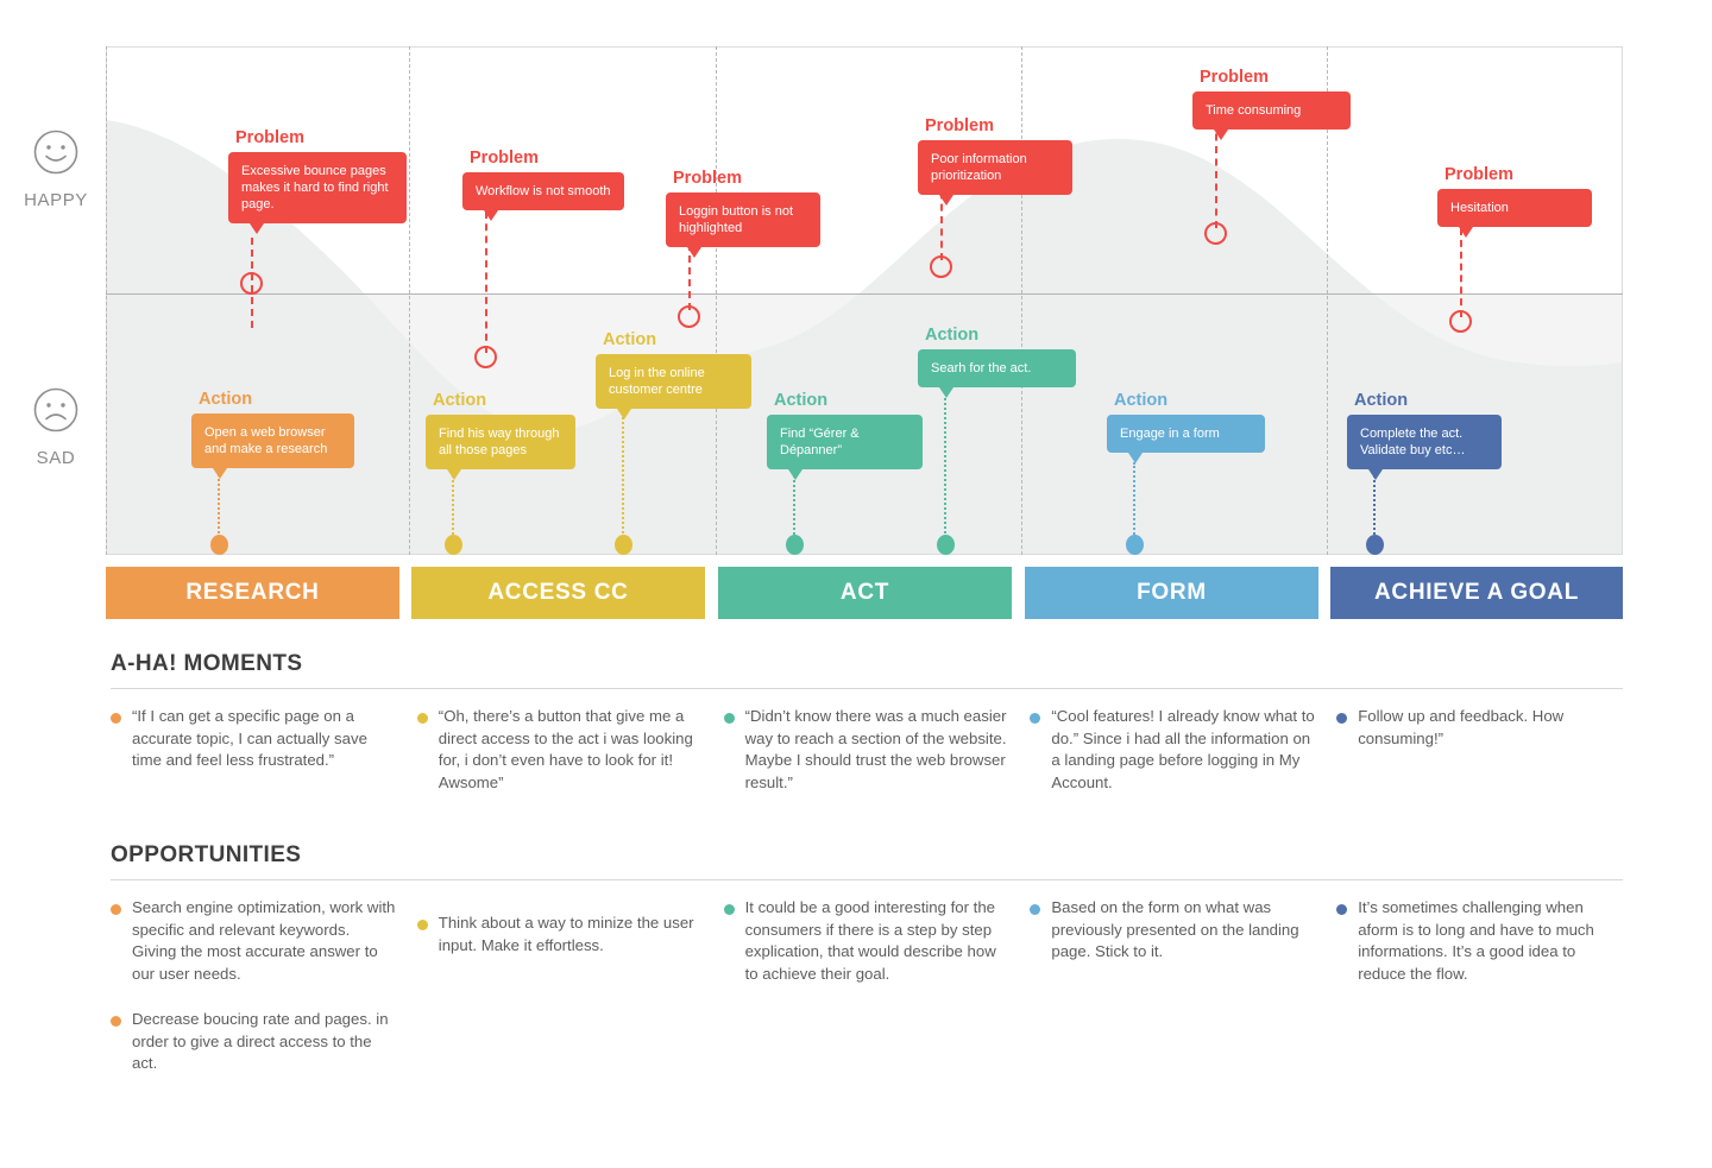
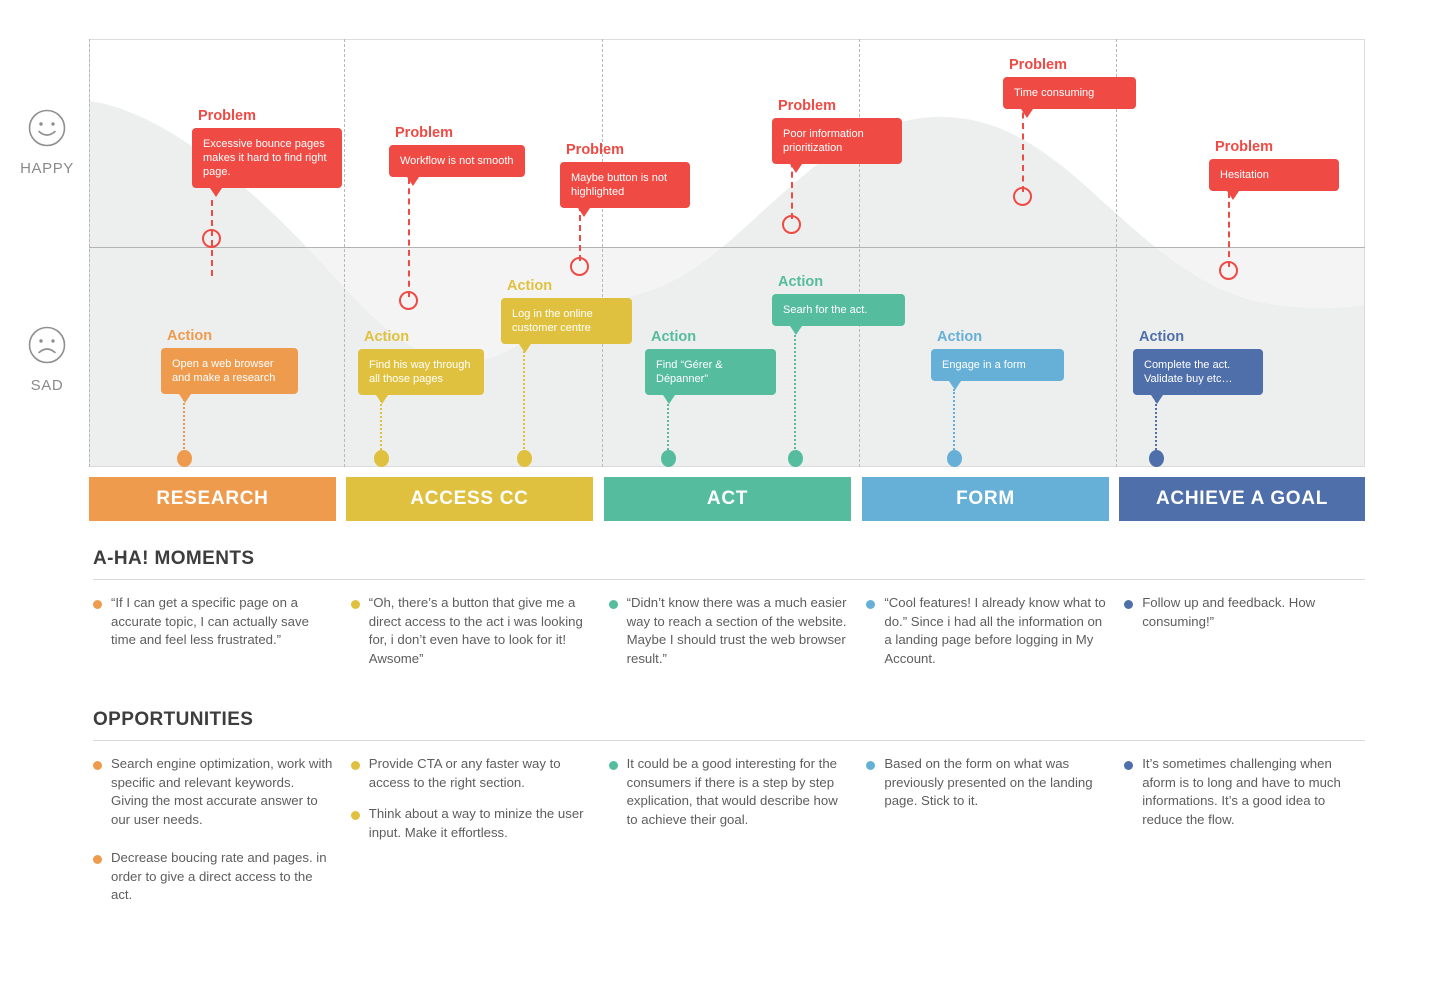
  HAPPY
  SAD
  Problem
  Excessive bounce pages makes it hard to find right page.
  Problem
  Workflow is not smooth
  Problem
- Loggin button is not highlighted
+ Maybe button is not highlighted
  Problem
  Poor information prioritization
  Problem
  Time consuming
  Problem
  Hesitation
  Action
  Open a web browser and make a research
  Action
  Find his way through all those pages
  Action
  Log in the online customer centre
  Action
  Find “Gérer & Dépanner”
  Action
  Searh for the act.
  Action
  Engage in a form
  Action
  Complete the act. Validate buy etc…
  RESEARCH
  ACCESS CC
  ACT
  FORM
  ACHIEVE A GOAL
  A-HA! MOMENTS
  “If I can get a specific page on a accurate topic, I can actually save time and feel less frustrated.”
  “Oh, there’s a button that give me a direct access to the act i was looking for, i don’t even have to look for it! Awsome”
  “Didn’t know there was a much easier way to reach a section of the website. Maybe I should trust the web browser result.”
  “Cool features! I already know what to do.” Since i had all the information on a landing page before logging in My Account.
  Follow up and feedback. How consuming!”
  OPPORTUNITIES
  Search engine optimization, work with specific and relevant keywords. Giving the most accurate answer to our user needs.
  Decrease boucing rate and pages. in order to give a direct access to the act.
+ Provide CTA or any faster way to access to the right section.
  Think about a way to minize the user input. Make it effortless.
  It could be a good interesting for the consumers if there is a step by step explication, that would describe how to achieve their goal.
  Based on the form on what was previously presented on the landing page. Stick to it.
  It’s sometimes challenging when aform is to long and have to much informations. It’s a good idea to reduce the flow.
